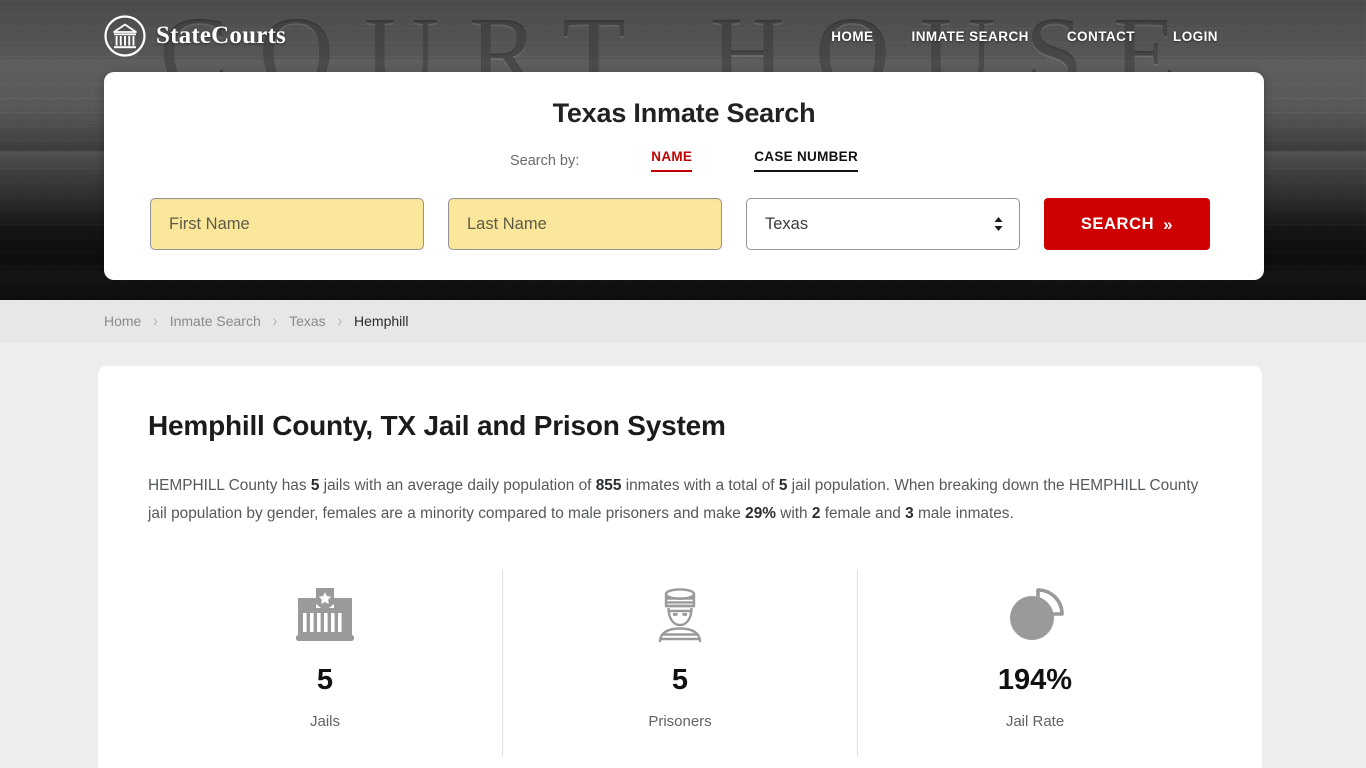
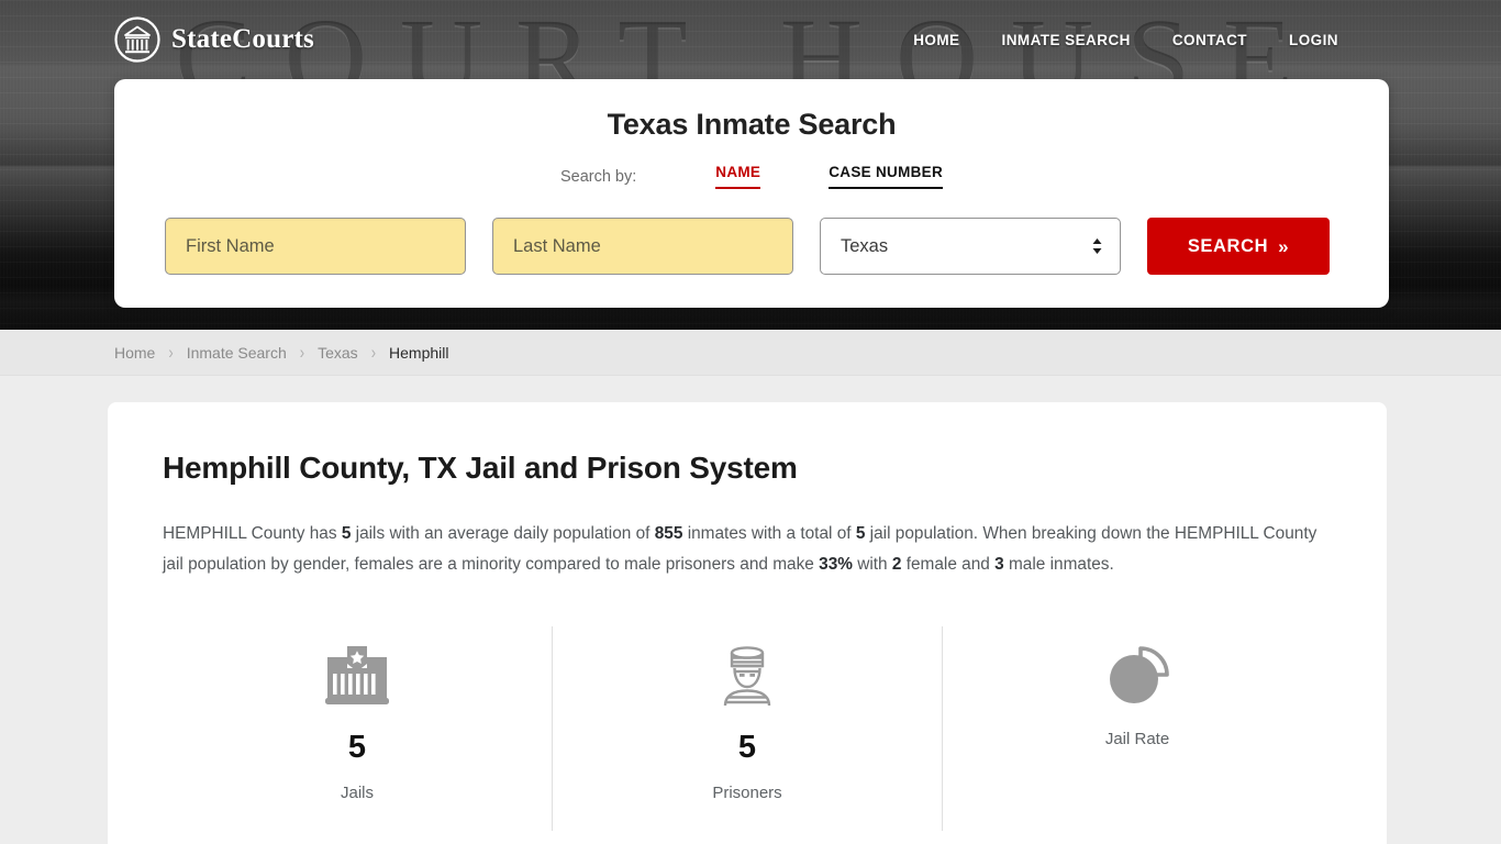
  StateCourts
  HOME
  INMATE SEARCH
  CONTACT
  LOGIN
  Texas Inmate Search
  Search by:
  NAME
  CASE NUMBER
  First Name
  Last Name
  Texas
  SEARCH
  »
  Home
  ›
  Inmate Search
  ›
  Texas
  ›
  Hemphill
  Hemphill County, TX Jail and Prison System
- HEMPHILL County has 5 jails with an average daily population of 855 inmates with a total of 5 jail population. When breaking down the HEMPHILL County jail population by gender, females are a minority compared to male prisoners and make 29% with 2 female and 3 male inmates.
+ HEMPHILL County has 5 jails with an average daily population of 855 inmates with a total of 5 jail population. When breaking down the HEMPHILL County jail population by gender, females are a minority compared to male prisoners and make 33% with 2 female and 3 male inmates.
  5
  Jails
  5
  Prisoners
- 194%
  Jail Rate
